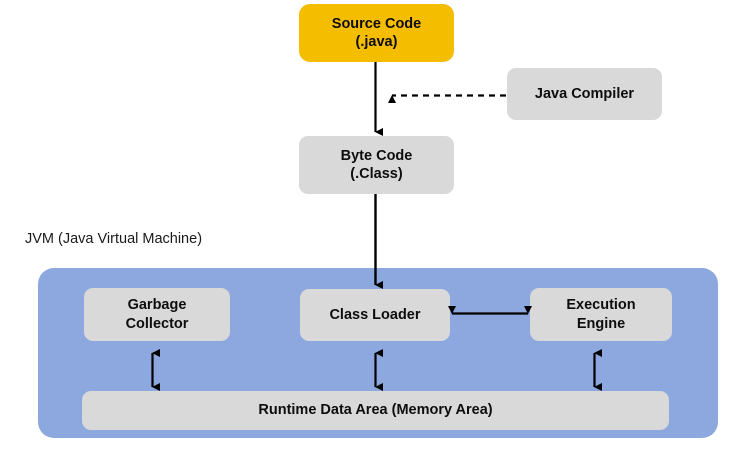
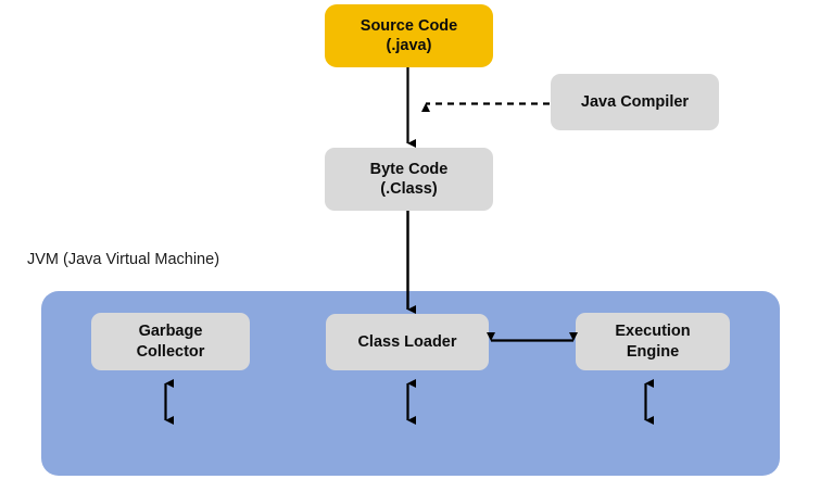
  JVM (Java Virtual Machine)
  Source Code
  (.java)
  Java Compiler
  Byte Code
  (.Class)
  Garbage
  Collector
  Class Loader
  Execution
  Engine
- Runtime Data Area (Memory Area)
